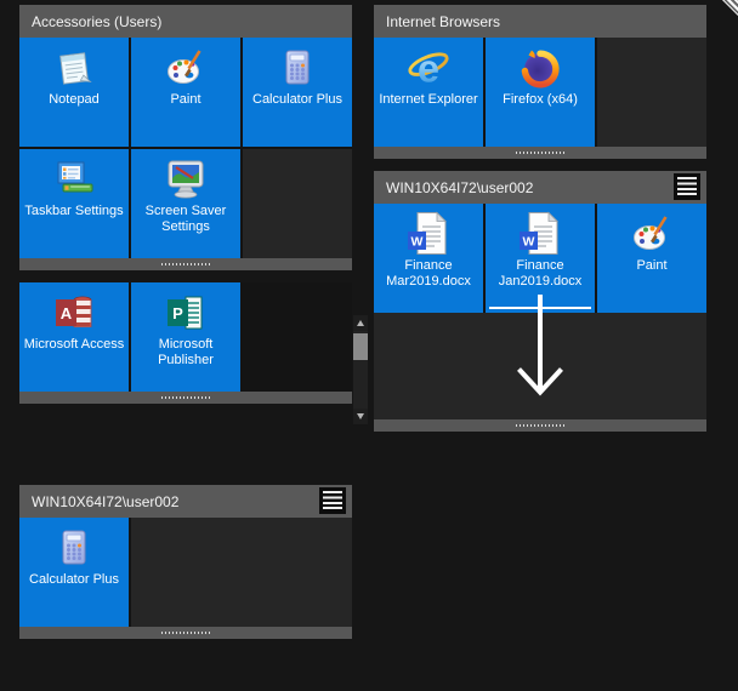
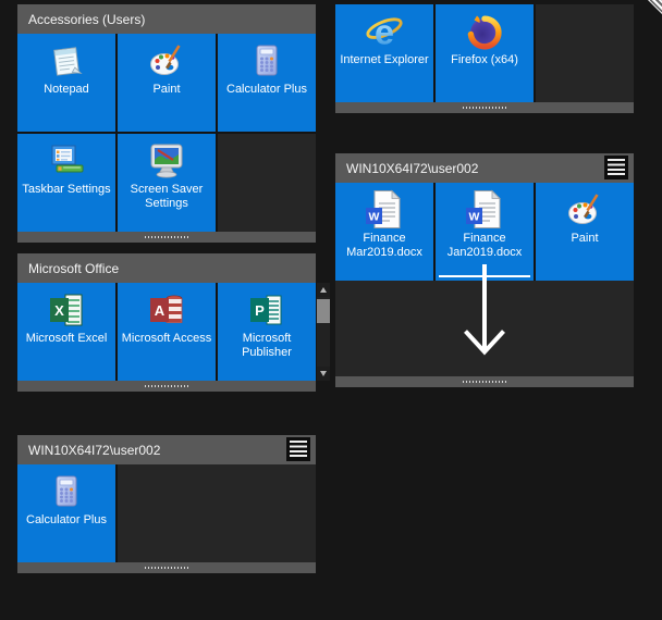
  Accessories (Users)
  Notepad
  Paint
  Calculator Plus
  Taskbar Settings
  Screen Saver Settings
+ Microsoft Office
+ X
+ Microsoft Excel
  A
  Microsoft Access
  P
  Microsoft Publisher
- Internet Browsers
  e
  Internet Explorer
  Firefox (x64)
  WIN10X64I72\user002
  W
  Finance Mar2019.docx
  W
  Finance Jan2019.docx
  Paint
  WIN10X64I72\user002
  Calculator Plus
